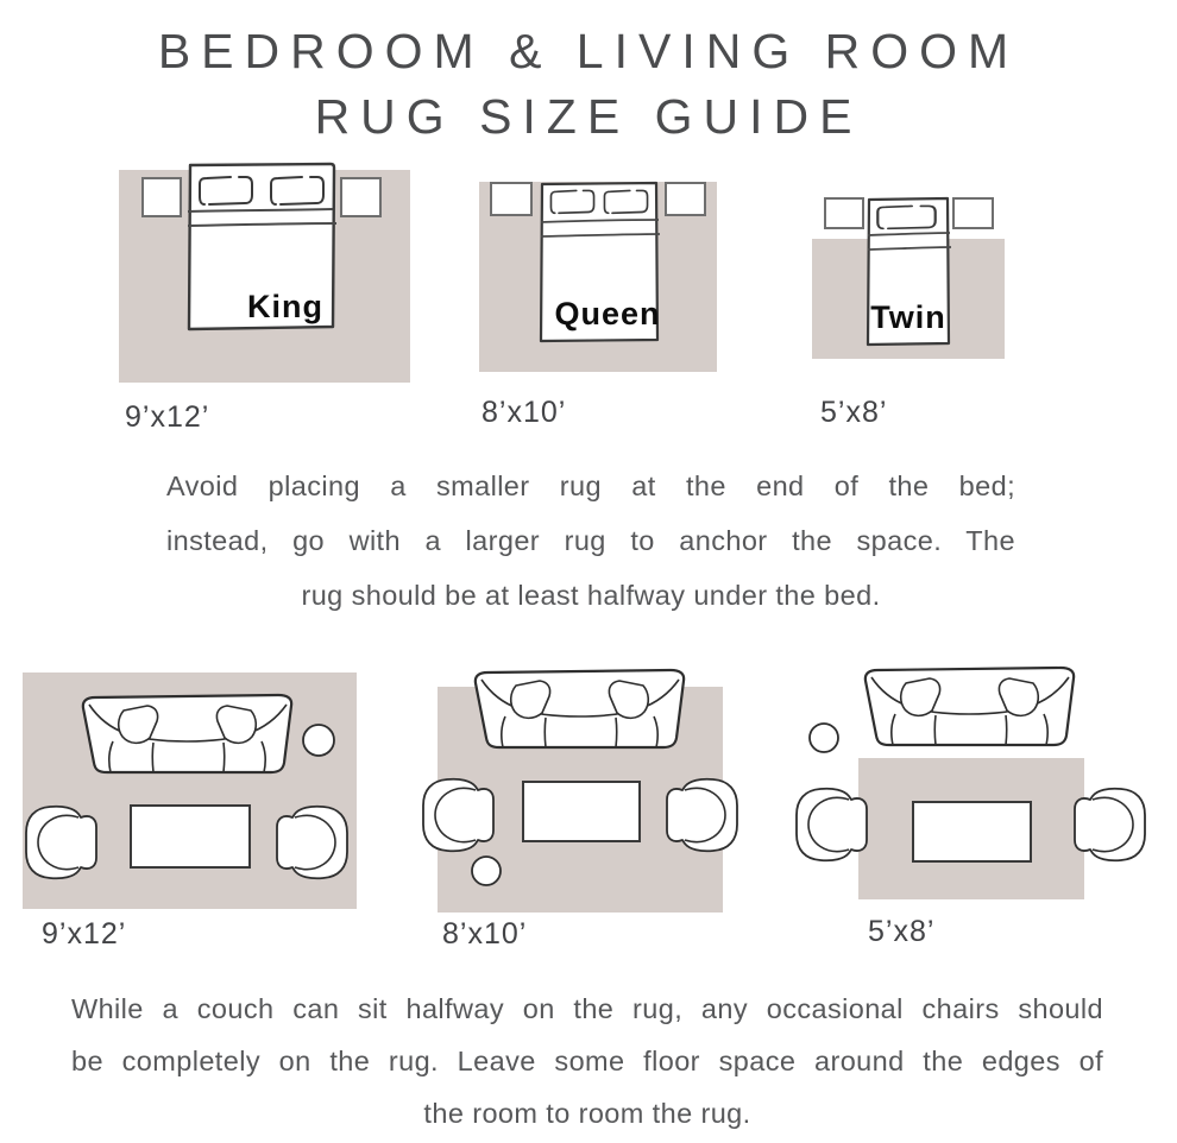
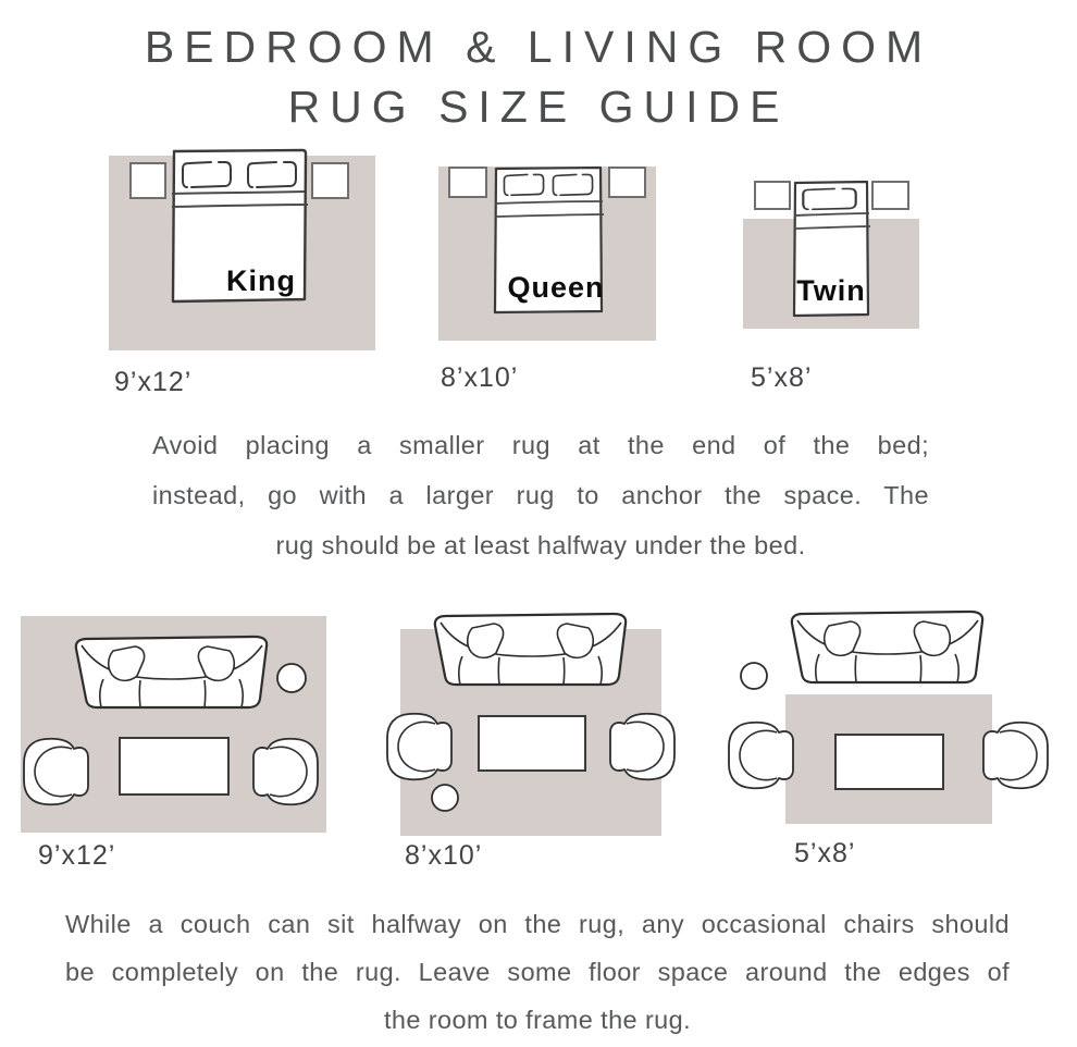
  BEDROOM & LIVING ROOM
  RUG SIZE GUIDE
  King
  9’x12’
  Queen
  8’x10’
  Twin
  5’x8’
  Avoid placing a smaller rug at the end of the bed;
  instead, go with a larger rug to anchor the space. The
  rug should be at least halfway under the bed.
  9’x12’
  8’x10’
  5’x8’
  While a couch can sit halfway on the rug, any occasional chairs should
  be completely on the rug. Leave some floor space around the edges of
- the room to room the rug.
+ the room to frame the rug.
